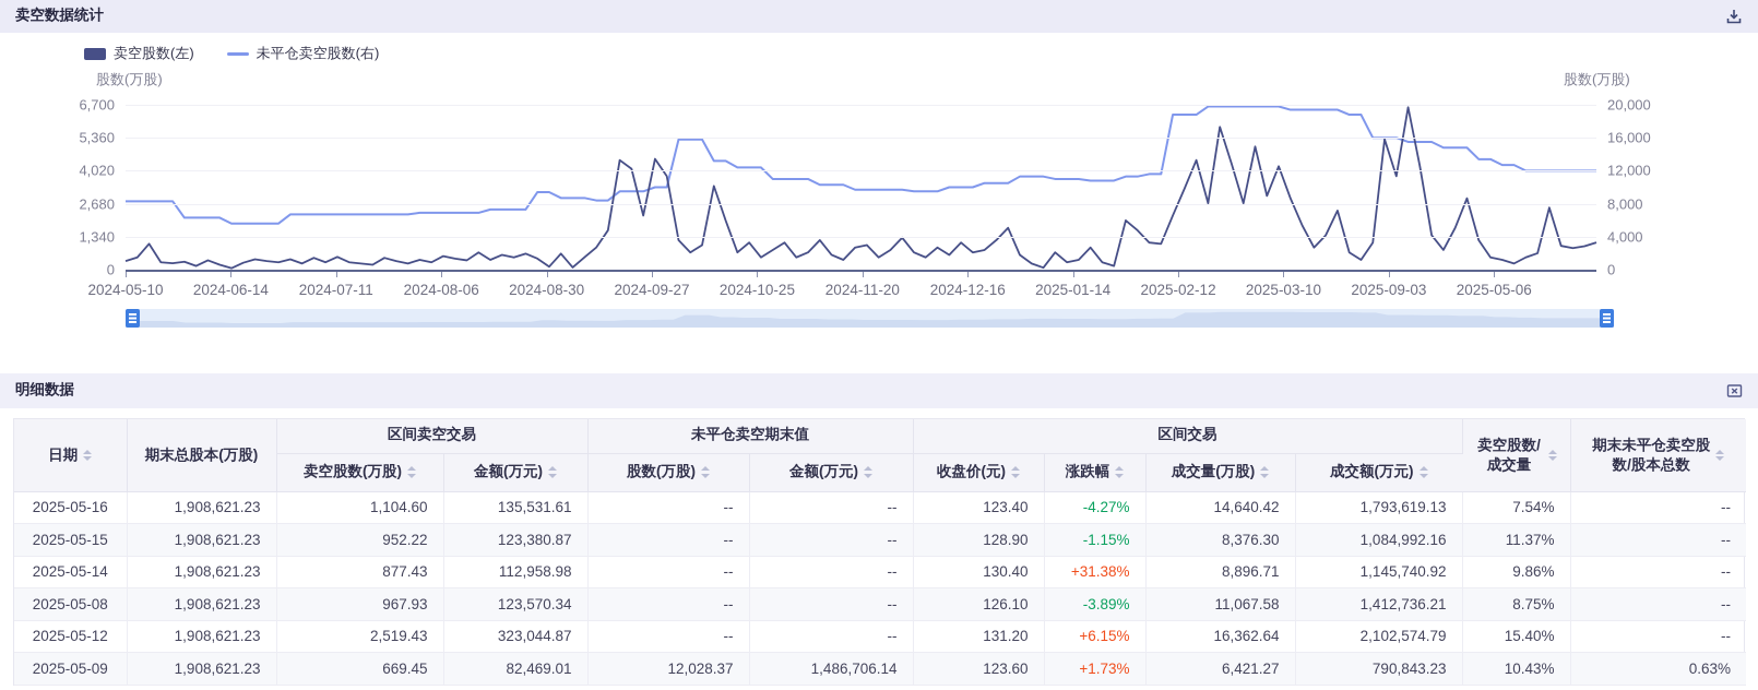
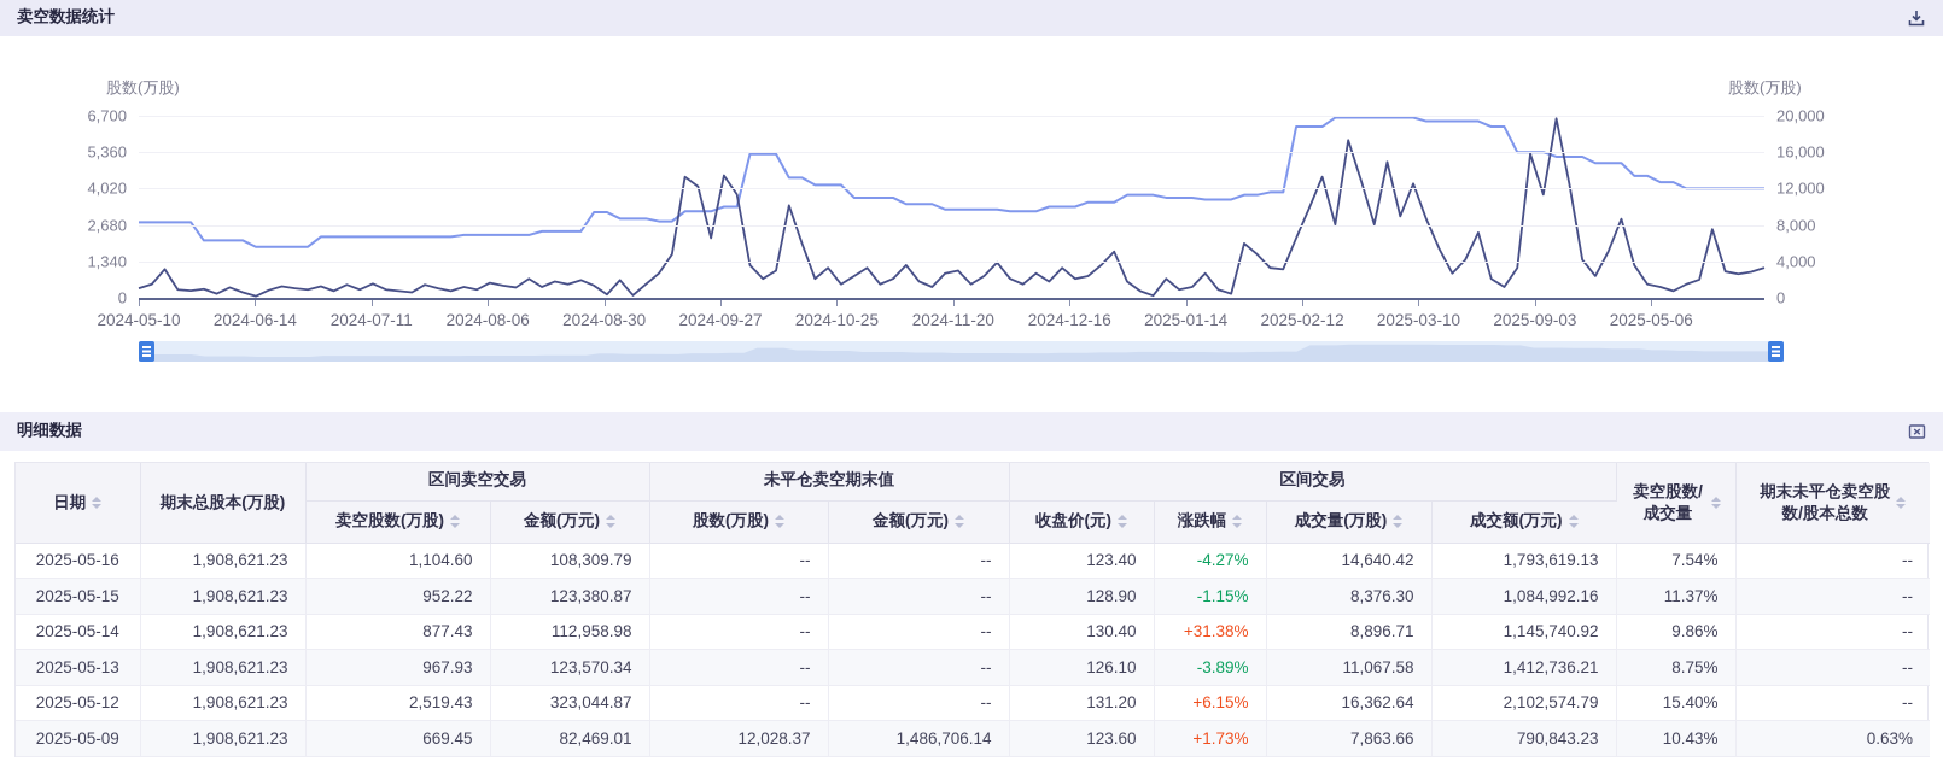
  卖空数据统计
- 卖空股数(左)
- 未平仓卖空股数(右)
  股数(万股)
  股数(万股)
  6,700
  20,000
  5,360
  16,000
  4,020
  12,000
  2,680
  8,000
  1,340
  4,000
  0
  0
  2024-05-10
  2024-06-14
  2024-07-11
  2024-08-06
  2024-08-30
  2024-09-27
  2024-10-25
  2024-11-20
  2024-12-16
  2025-01-14
  2025-02-12
  2025-03-10
  2025-09-03
  2025-05-06
  明细数据
  日期	期末总股本(万股)	区间卖空交易	未平仓卖空期末值	区间交易	卖空股数/成交量	期末未平仓卖空股数/股本总数
  卖空股数(万股)	金额(万元)	股数(万股)	金额(万元)	收盘价(元)	涨跌幅	成交量(万股)	成交额(万元)
- 2025-05-16	1,908,621.23	1,104.60	135,531.61	--	--	123.40	-4.27%	14,640.42	1,793,619.13	7.54%	--
+ 2025-05-16	1,908,621.23	1,104.60	108,309.79	--	--	123.40	-4.27%	14,640.42	1,793,619.13	7.54%	--
  2025-05-15	1,908,621.23	952.22	123,380.87	--	--	128.90	-1.15%	8,376.30	1,084,992.16	11.37%	--
  2025-05-14	1,908,621.23	877.43	112,958.98	--	--	130.40	+31.38%	8,896.71	1,145,740.92	9.86%	--
- 2025-05-08	1,908,621.23	967.93	123,570.34	--	--	126.10	-3.89%	11,067.58	1,412,736.21	8.75%	--
+ 2025-05-13	1,908,621.23	967.93	123,570.34	--	--	126.10	-3.89%	11,067.58	1,412,736.21	8.75%	--
  2025-05-12	1,908,621.23	2,519.43	323,044.87	--	--	131.20	+6.15%	16,362.64	2,102,574.79	15.40%	--
- 2025-05-09	1,908,621.23	669.45	82,469.01	12,028.37	1,486,706.14	123.60	+1.73%	6,421.27	790,843.23	10.43%	0.63%
+ 2025-05-09	1,908,621.23	669.45	82,469.01	12,028.37	1,486,706.14	123.60	+1.73%	7,863.66	790,843.23	10.43%	0.63%
